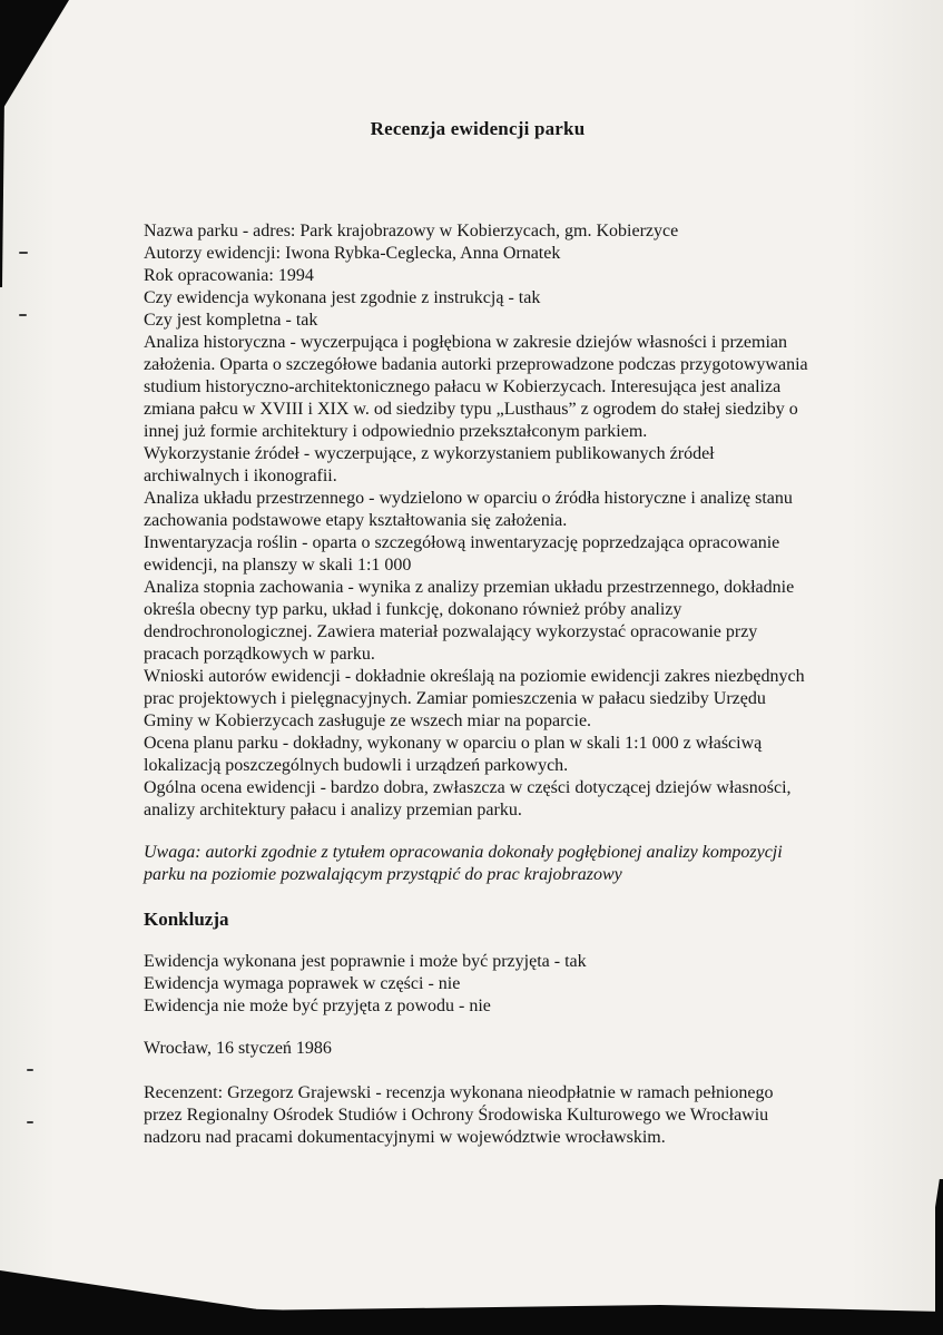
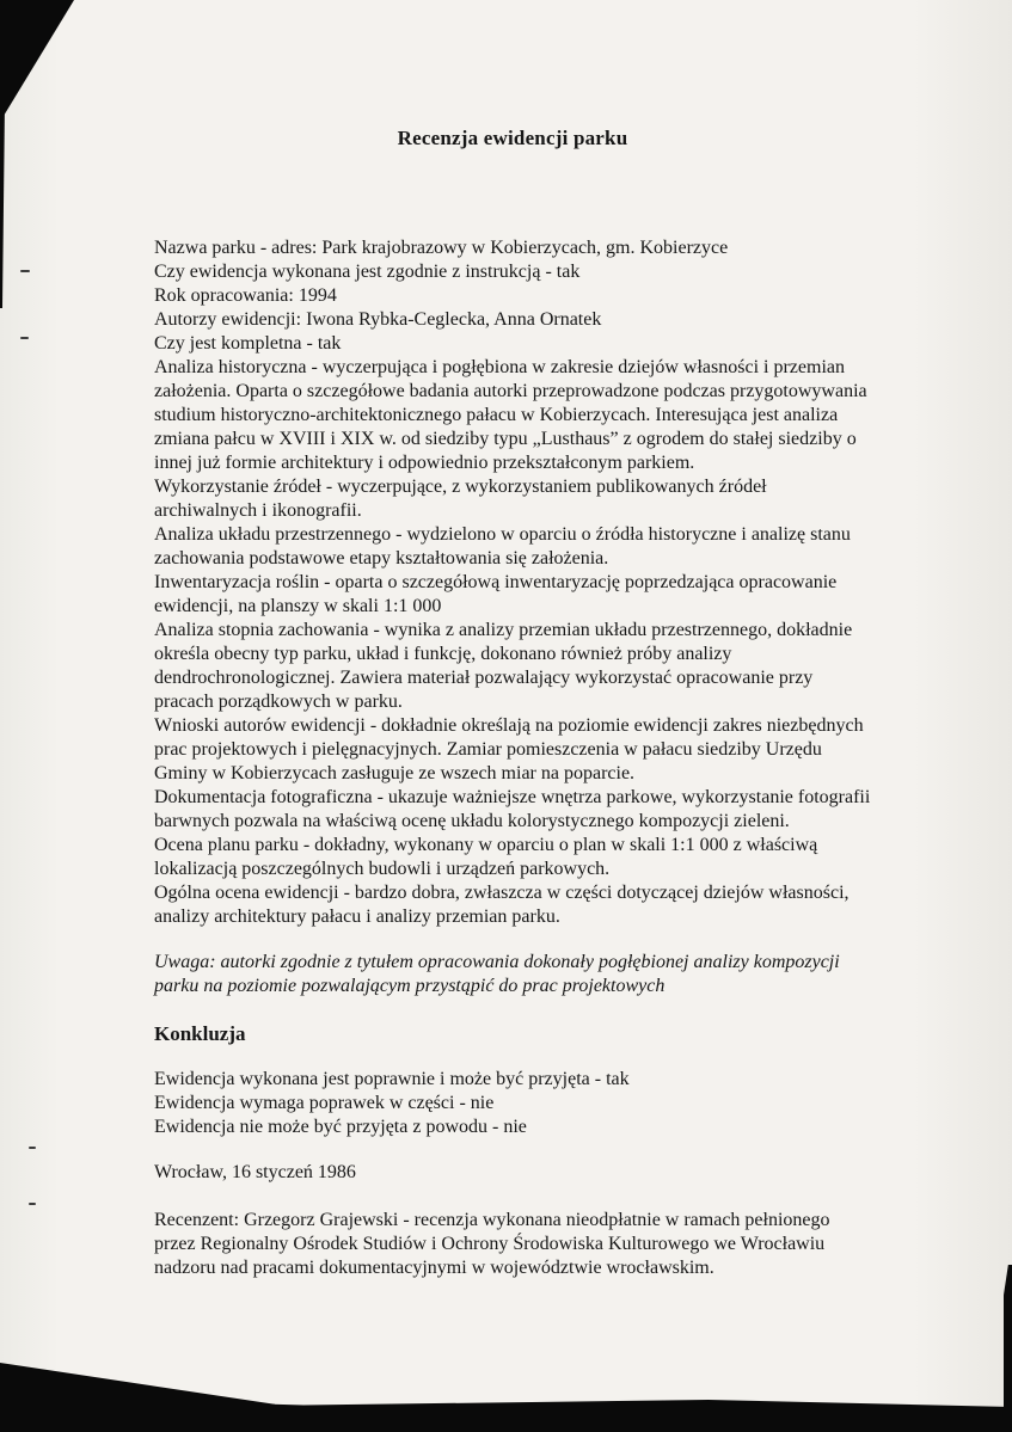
  Recenzja ewidencji parku
  Nazwa parku - adres: Park krajobrazowy w Kobierzycach, gm. Kobierzyce
- Autorzy ewidencji: Iwona Rybka-Ceglecka, Anna Ornatek
+ Czy ewidencja wykonana jest zgodnie z instrukcją - tak
  Rok opracowania: 1994
- Czy ewidencja wykonana jest zgodnie z instrukcją - tak
+ Autorzy ewidencji: Iwona Rybka-Ceglecka, Anna Ornatek
  Czy jest kompletna - tak
  Analiza historyczna - wyczerpująca i pogłębiona w zakresie dziejów własności i przemian założenia. Oparta o szczegółowe badania autorki przeprowadzone podczas przygotowywania studium historyczno-architektonicznego pałacu w Kobierzycach. Interesująca jest analiza zmiana pałcu w XVIII i XIX w. od siedziby typu „Lusthaus” z ogrodem do stałej siedziby o innej już formie architektury i odpowiednio przekształconym parkiem.
  Wykorzystanie źródeł - wyczerpujące, z wykorzystaniem publikowanych źródeł archiwalnych i ikonografii.
  Analiza układu przestrzennego - wydzielono w oparciu o źródła historyczne i analizę stanu zachowania podstawowe etapy kształtowania się założenia.
  Inwentaryzacja roślin - oparta o szczegółową inwentaryzację poprzedzająca opracowanie ewidencji, na planszy w skali 1:1 000
  Analiza stopnia zachowania - wynika z analizy przemian układu przestrzennego, dokładnie określa obecny typ parku, układ i funkcję, dokonano również próby analizy dendrochronologicznej. Zawiera materiał pozwalający wykorzystać opracowanie przy pracach porządkowych w parku.
  Wnioski autorów ewidencji - dokładnie określają na poziomie ewidencji zakres niezbędnych prac projektowych i pielęgnacyjnych. Zamiar pomieszczenia w pałacu siedziby Urzędu Gminy w Kobierzycach zasługuje ze wszech miar na poparcie.
+ Dokumentacja fotograficzna - ukazuje ważniejsze wnętrza parkowe, wykorzystanie fotografii barwnych pozwala na właściwą ocenę układu kolorystycznego kompozycji zieleni.
  Ocena planu parku - dokładny, wykonany w oparciu o plan w skali 1:1 000 z właściwą lokalizacją poszczególnych budowli i urządzeń parkowych.
  Ogólna ocena ewidencji - bardzo dobra, zwłaszcza w części dotyczącej dziejów własności, analizy architektury pałacu i analizy przemian parku.
- Uwaga: autorki zgodnie z tytułem opracowania dokonały pogłębionej analizy kompozycji parku na poziomie pozwalającym przystąpić do prac krajobrazowy
+ Uwaga: autorki zgodnie z tytułem opracowania dokonały pogłębionej analizy kompozycji parku na poziomie pozwalającym przystąpić do prac projektowych
  Konkluzja
  Ewidencja wykonana jest poprawnie i może być przyjęta - tak
  Ewidencja wymaga poprawek w części - nie
  Ewidencja nie może być przyjęta z powodu - nie
  Wrocław, 16 styczeń 1986
  Recenzent: Grzegorz Grajewski - recenzja wykonana nieodpłatnie w ramach pełnionego przez Regionalny Ośrodek Studiów i Ochrony Środowiska Kulturowego we Wrocławiu nadzoru nad pracami dokumentacyjnymi w województwie wrocławskim.
